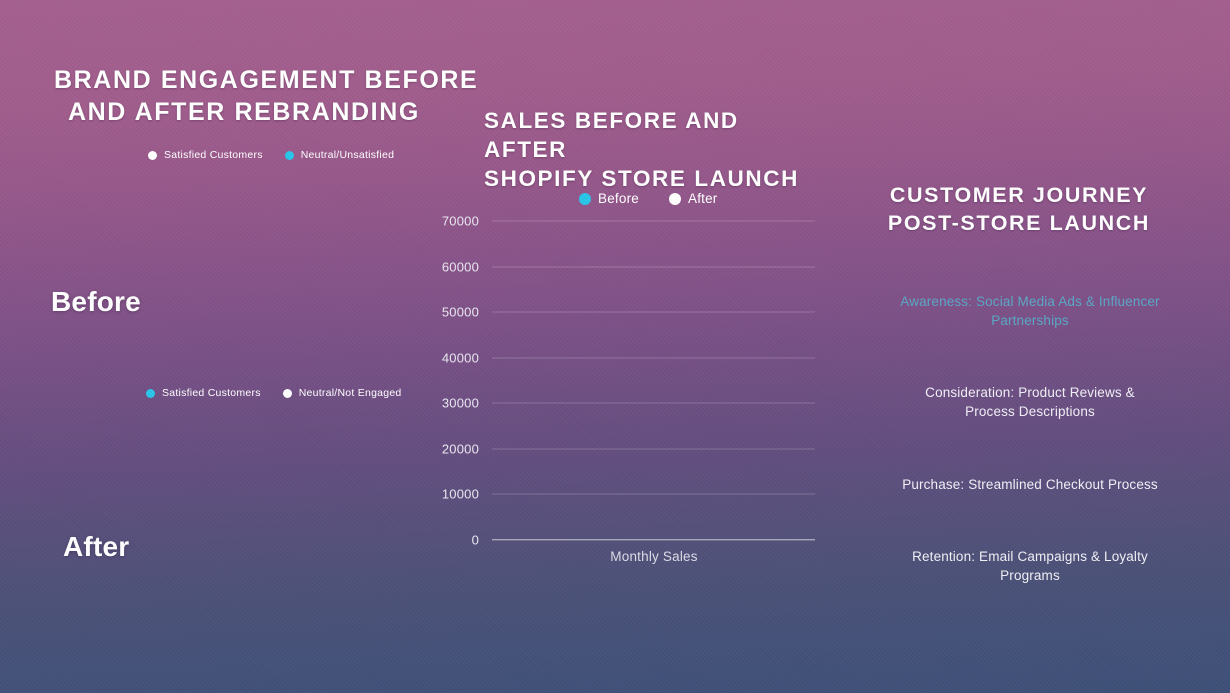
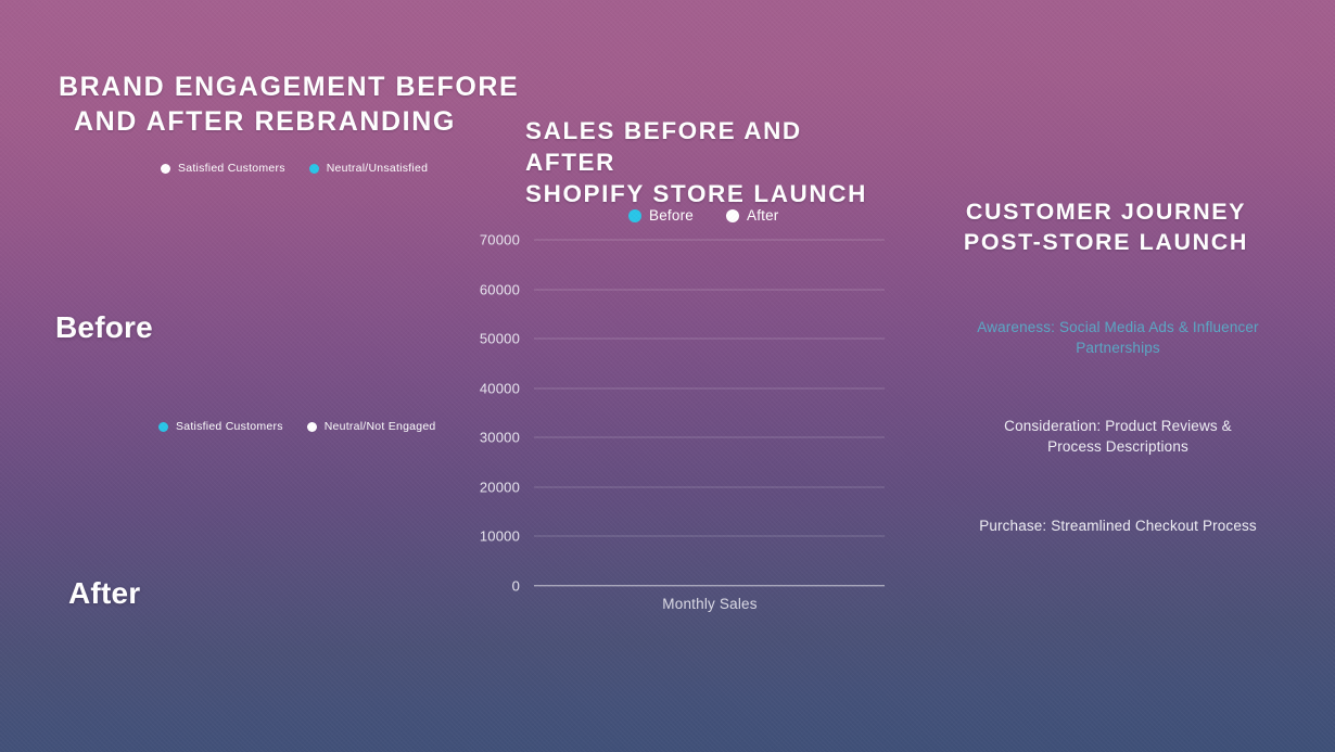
  BRAND ENGAGEMENT BEFORE
  AND AFTER REBRANDING
  Satisfied Customers
  Neutral/Unsatisfied
  Before
  Satisfied Customers
  Neutral/Not Engaged
  After
  SALES BEFORE AND AFTER
  SHOPIFY STORE LAUNCH
  Before
  After
  0
  10000
  20000
  30000
  40000
  50000
  60000
  70000
  Monthly Sales
  CUSTOMER JOURNEY
  POST-STORE LAUNCH
  Awareness: Social Media Ads & Influencer Partnerships
  Consideration: Product Reviews & Process Descriptions
  Purchase: Streamlined Checkout Process
- Retention: Email Campaigns & Loyalty Programs
